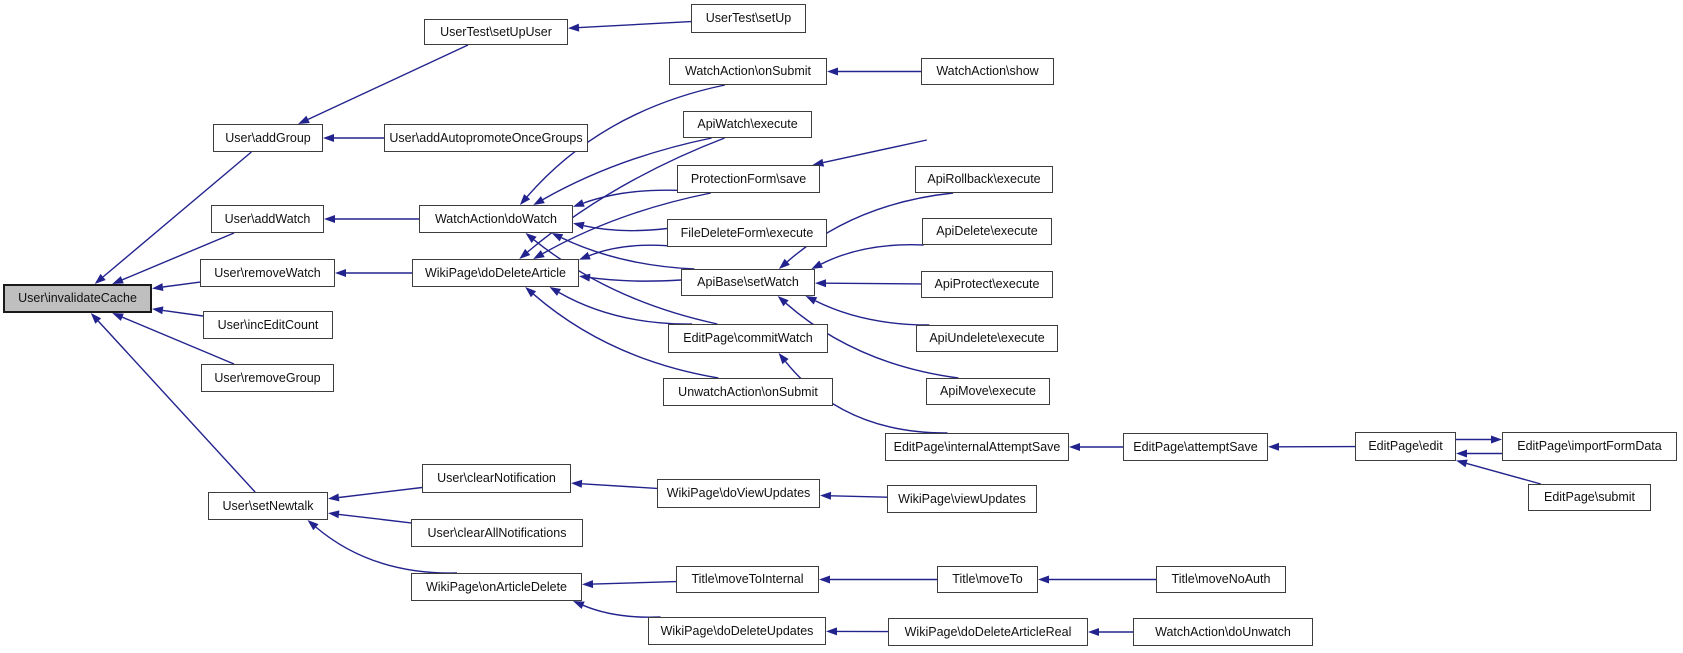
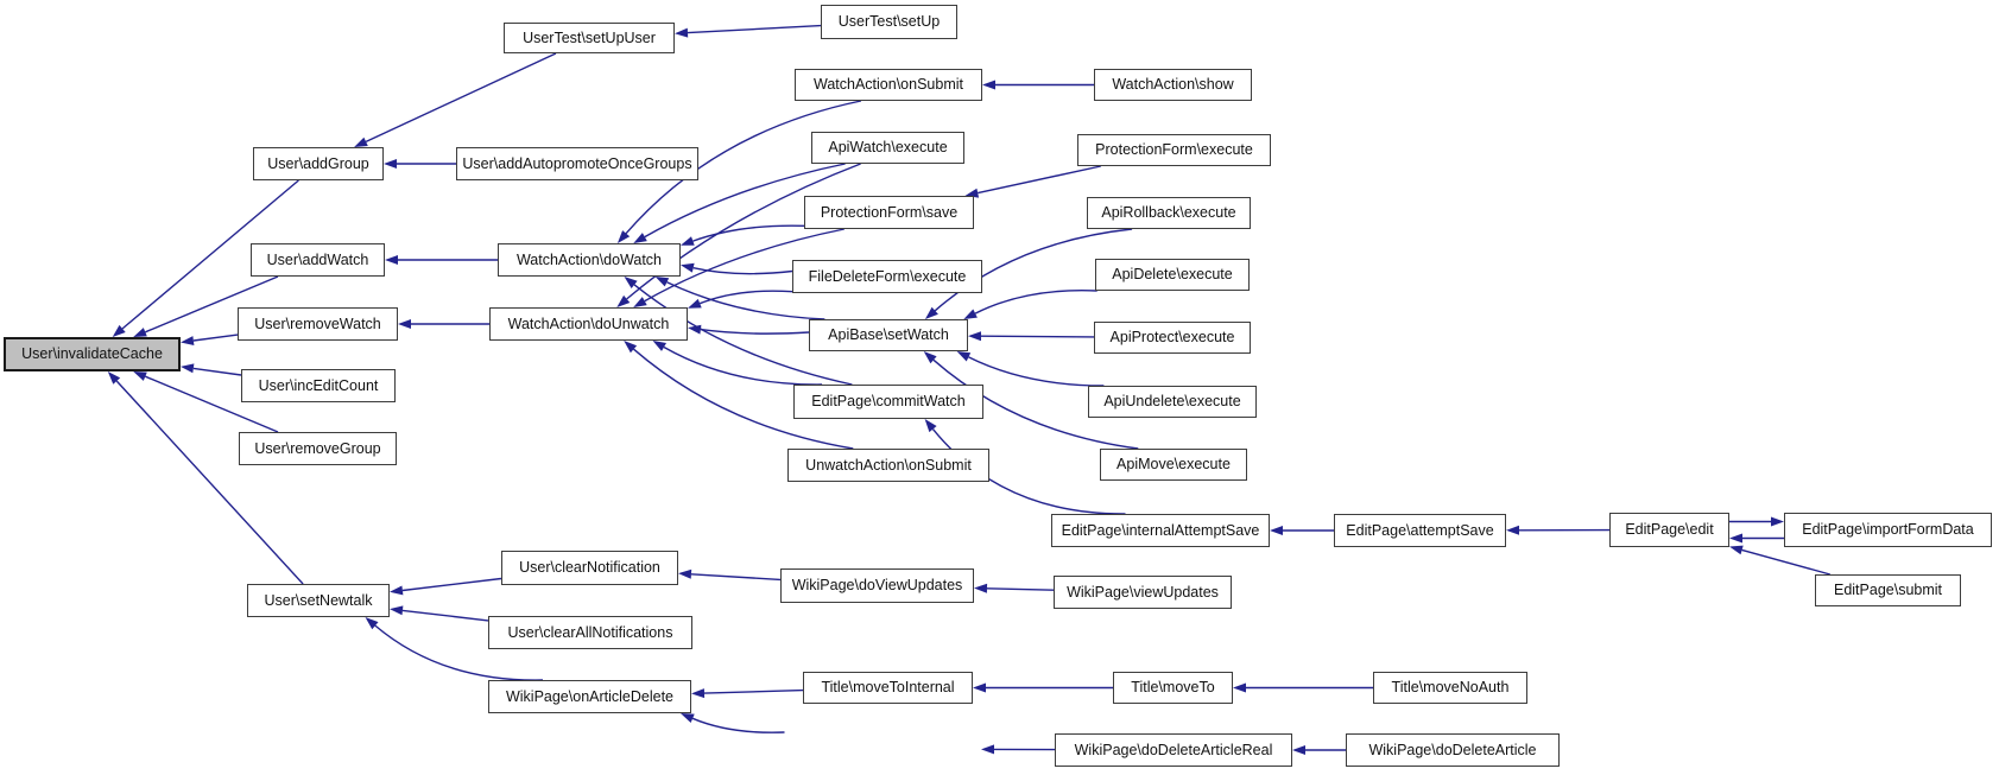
  User\invalidateCache
  User\addGroup
  User\addWatch
  User\removeWatch
  User\incEditCount
  User\removeGroup
  User\setNewtalk
  UserTest\setUpUser
  User\addAutopromoteOnceGroups
  WatchAction\doWatch
- WikiPage\doDeleteArticle
+ WatchAction\doUnwatch
  User\clearNotification
  User\clearAllNotifications
  WikiPage\onArticleDelete
  UserTest\setUp
  WatchAction\onSubmit
  ApiWatch\execute
  ProtectionForm\save
  FileDeleteForm\execute
  ApiBase\setWatch
  EditPage\commitWatch
  UnwatchAction\onSubmit
  WikiPage\doViewUpdates
  Title\moveToInternal
- WikiPage\doDeleteUpdates
  WatchAction\show
+ ProtectionForm\execute
  ApiRollback\execute
  ApiDelete\execute
  ApiProtect\execute
  ApiUndelete\execute
  ApiMove\execute
  EditPage\internalAttemptSave
  WikiPage\viewUpdates
  Title\moveTo
  WikiPage\doDeleteArticleReal
  EditPage\attemptSave
  Title\moveNoAuth
- WatchAction\doUnwatch
+ WikiPage\doDeleteArticle
  EditPage\edit
  EditPage\importFormData
  EditPage\submit
